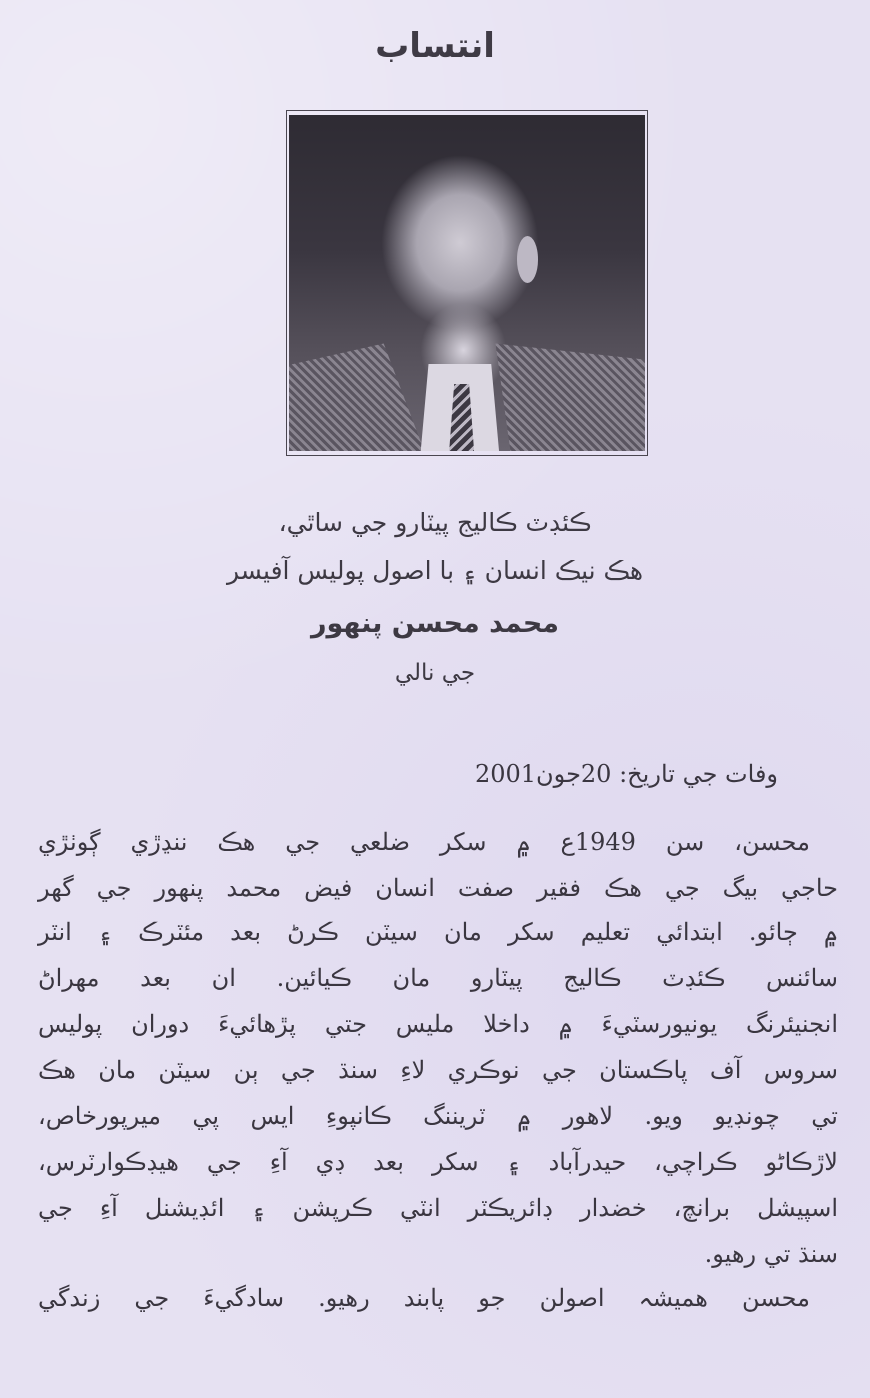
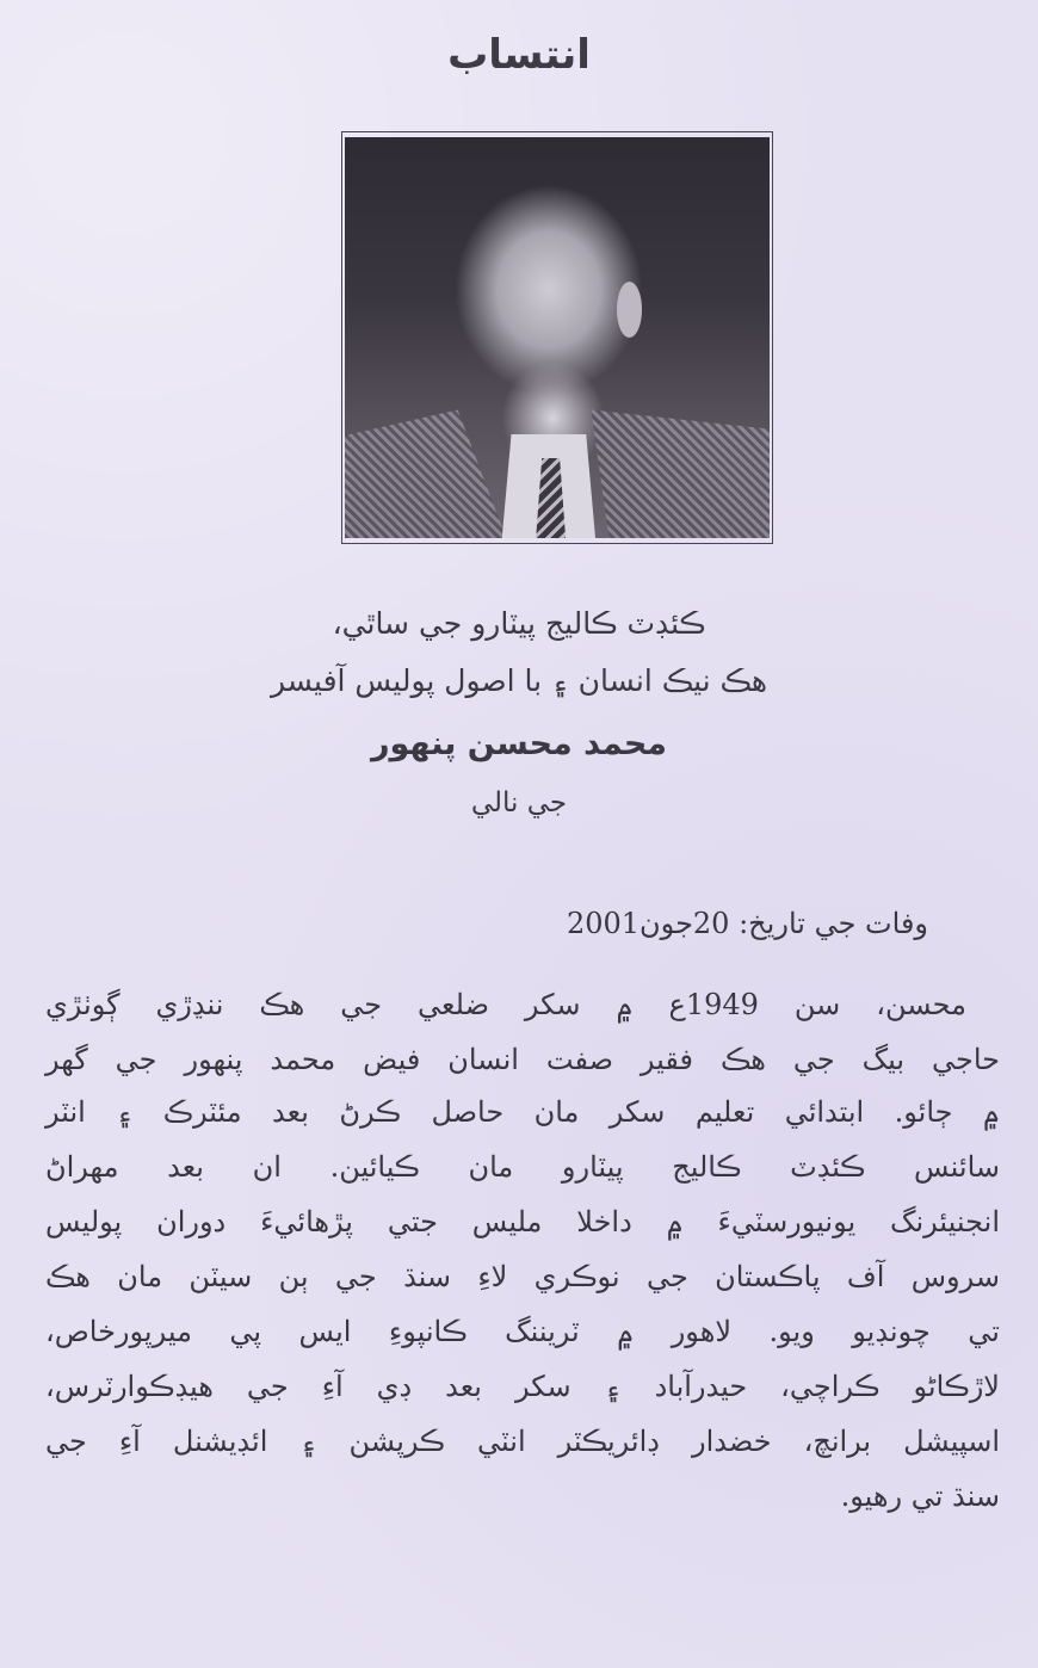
  انتساب
  ڪئڊٽ ڪاليج پيٽارو جي ساٿي،
  هڪ نيڪ انسان ۽ با اصول پوليس آفيسر
  محمد محسن پنهور
  جي نالي
  وفات جي تاريخ: 20جون2001
  محسن، سن 1949ع ۾ سکر ضلعي جي هڪ ننڍڙي ڳوٺڙي
  حاجي بيگ جي هڪ فقير صفت انسان فيض محمد پنهور جي گهر
- ۾ ڄائو. ابتدائي تعليم سکر مان سيٽن ڪرڻ بعد مئٽرڪ ۽ انٽر
+ ۾ ڄائو. ابتدائي تعليم سکر مان حاصل ڪرڻ بعد مئٽرڪ ۽ انٽر
  سائنس ڪئڊٽ ڪاليج پيٽارو مان ڪيائين. ان بعد مهراڻ
  انجنيئرنگ يونيورسٽيءَ ۾ داخلا مليس جتي پڙهائيءَ دوران پوليس
  سروس آف پاڪستان جي نوڪري لاءِ سنڌ جي ٻن سيٽن مان هڪ
  تي چونڊيو ويو. لاهور ۾ ٽريننگ ڪانپوءِ ايس پي ميرپورخاص،
  لاڙڪاڻو ڪراچي، حيدرآباد ۽ سکر بعد ڊي آءِ جي هيڊڪوارٽرس،
  اسپيشل برانچ، خضدار ڊائريڪٽر انٽي ڪرپشن ۽ ائڊيشنل آءِ جي
  سنڌ تي رهيو.
- محسن هميشہ اصولن جو پابند رهيو. سادگيءَ جي زندگي
